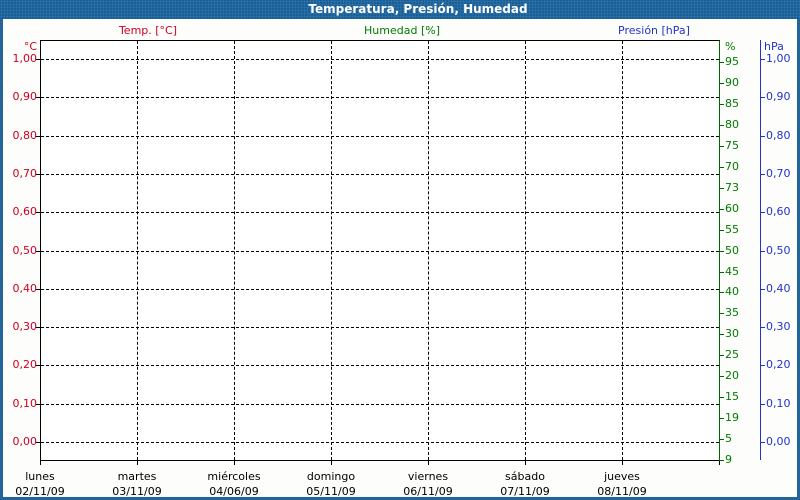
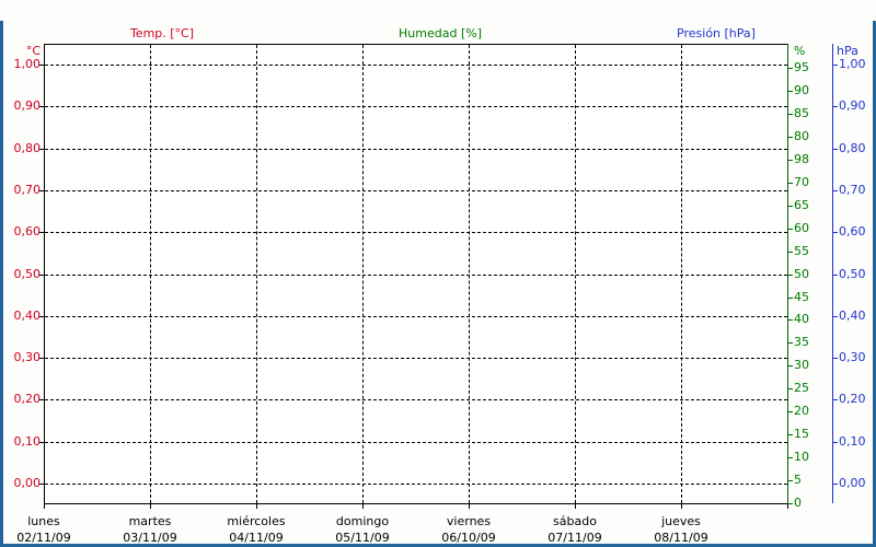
- Temperatura, Presión, Humedad
  Temp. [°C]
  Humedad [%]
  Presión [hPa]
  °C
  %
  hPa
  1,00
  1,00
  0,90
  0,90
  0,80
  0,80
  0,70
  0,70
  0,60
  0,60
  0,50
  0,50
  0,40
  0,40
  0,30
  0,30
  0,20
  0,20
  0,10
  0,10
  0,00
  0,00
  95
  90
  85
  80
- 75
+ 98
  70
- 73
+ 65
  60
  55
  50
  45
  40
  35
  30
  25
  20
  15
- 19
+ 10
  5
- 9
+ 0
  lunes
  02/11/09
  martes
  03/11/09
  miércoles
- 04/06/09
+ 04/11/09
  domingo
  05/11/09
  viernes
- 06/11/09
+ 06/10/09
  sábado
  07/11/09
  jueves
  08/11/09
